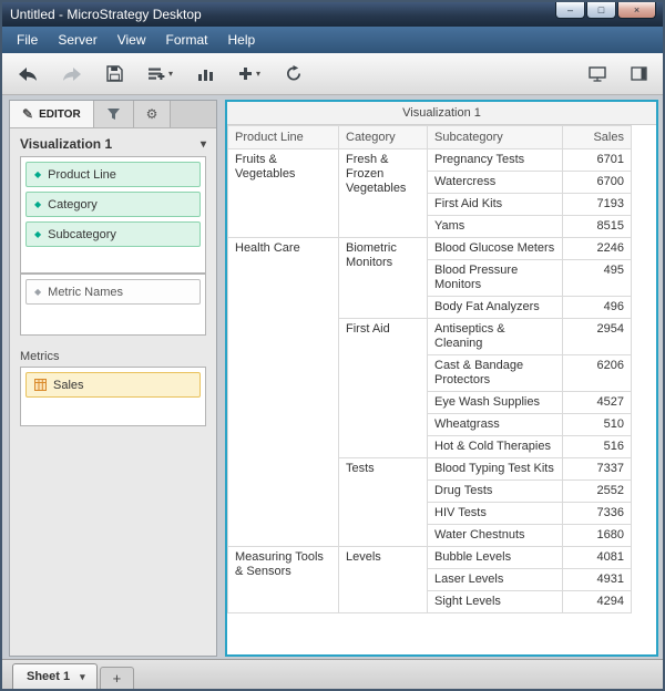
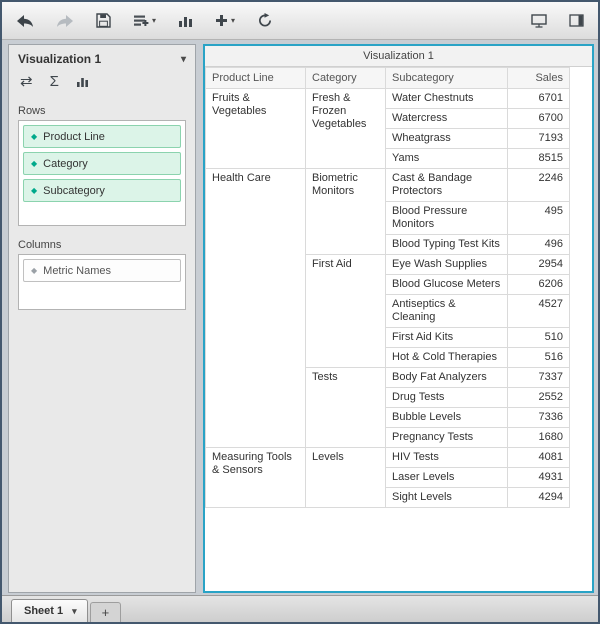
- Untitled - MicroStrategy Desktop
- –
- □
- ×
- File
- Server
- View
- Format
- Help
  ▾
  ▾
- ✎
- EDITOR
- ⚙
  Visualization 1
  ▾
+ ⇄
+ Σ
+ Rows
  ◆
  Product Line
  ◆
  Category
  ◆
  Subcategory
+ Columns
  ◆
  Metric Names
- Metrics
- Sales
  Visualization 1
  Product Line	Category	Subcategory	Sales
- Fruits & Vegetables	Fresh & Frozen Vegetables	Pregnancy Tests	6701
+ Fruits & Vegetables	Fresh & Frozen Vegetables	Water Chestnuts	6701
  Watercress	6700
- First Aid Kits	7193
+ Wheatgrass	7193
  Yams	8515
- Health Care	Biometric Monitors	Blood Glucose Meters	2246
+ Health Care	Biometric Monitors	Cast & Bandage Protectors	2246
  Blood Pressure Monitors	495
- Body Fat Analyzers	496
+ Blood Typing Test Kits	496
- First Aid	Antiseptics & Cleaning	2954
+ First Aid	Eye Wash Supplies	2954
- Cast & Bandage Protectors	6206
+ Blood Glucose Meters	6206
- Eye Wash Supplies	4527
+ Antiseptics & Cleaning	4527
- Wheatgrass	510
+ First Aid Kits	510
  Hot & Cold Therapies	516
- Tests	Blood Typing Test Kits	7337
+ Tests	Body Fat Analyzers	7337
  Drug Tests	2552
- HIV Tests	7336
+ Bubble Levels	7336
- Water Chestnuts	1680
+ Pregnancy Tests	1680
- Measuring Tools & Sensors	Levels	Bubble Levels	4081
+ Measuring Tools & Sensors	Levels	HIV Tests	4081
  Laser Levels	4931
  Sight Levels	4294
  Sheet 1
  ▾
  +
